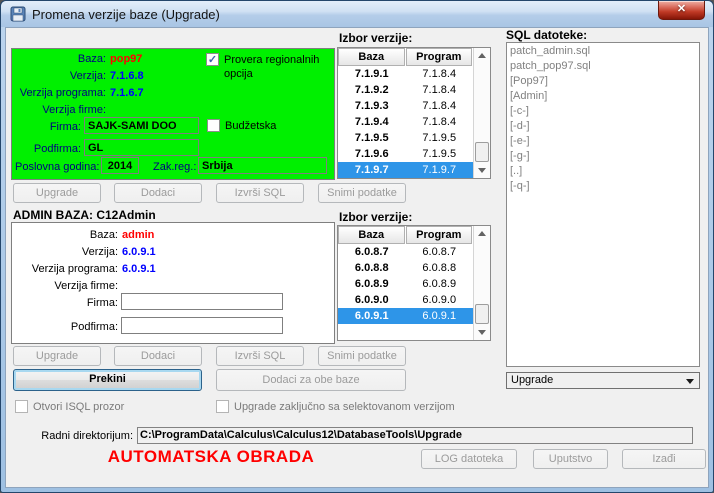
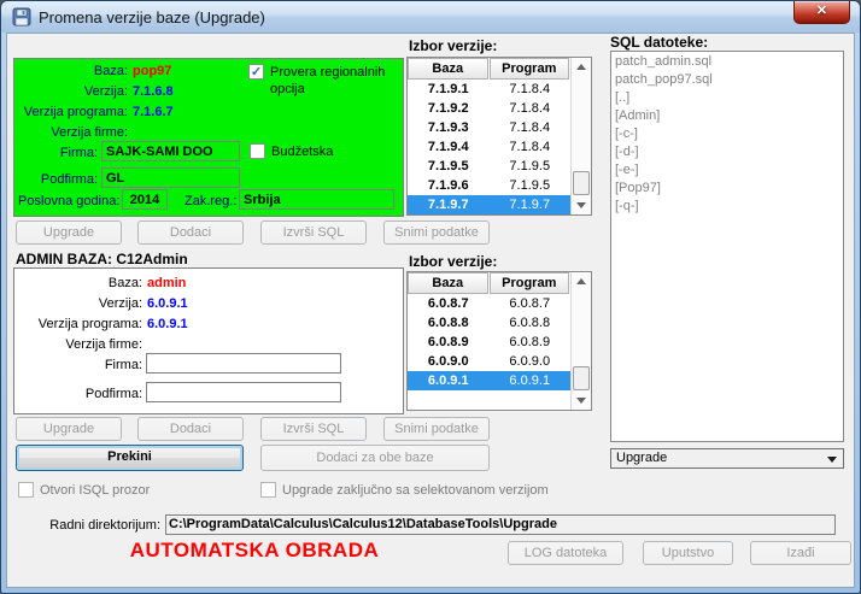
  Promena verzije baze (Upgrade)
  ✕
  Baza:
  pop97
  ✓
  Provera regionalnih opcija
  Verzija:
  7.1.6.8
  Verzija programa:
  7.1.6.7
  Verzija firme:
  Firma:
  SAJK-SAMI DOO
  Budžetska
  Podfirma:
  GL
  Poslovna godina:
  2014
  Zak.reg.:
  Srbija
  Upgrade
  Dodaci
  Izvrši SQL
  Snimi podatke
  Izbor verzije:
  Baza
  Program
  7.1.9.1
  7.1.8.4
  7.1.9.2
  7.1.8.4
  7.1.9.3
  7.1.8.4
  7.1.9.4
  7.1.8.4
  7.1.9.5
  7.1.9.5
  7.1.9.6
  7.1.9.5
  7.1.9.7
  7.1.9.7
  ADMIN BAZA: C12Admin
  Baza:
  admin
  Verzija:
  6.0.9.1
  Verzija programa:
  6.0.9.1
  Verzija firme:
  Firma:
  Podfirma:
  Izbor verzije:
  Baza
  Program
  6.0.8.7
  6.0.8.7
  6.0.8.8
  6.0.8.8
  6.0.8.9
  6.0.8.9
  6.0.9.0
  6.0.9.0
  6.0.9.1
  6.0.9.1
  Upgrade
  Dodaci
  Izvrši SQL
  Snimi podatke
  Prekini
  Dodaci za obe baze
  Otvori ISQL prozor
  Upgrade zaključno sa selektovanom verzijom
  Radni direktorijum:
  C:\ProgramData\Calculus\Calculus12\DatabaseTools\Upgrade
  AUTOMATSKA OBRADA
  LOG datoteka
  Uputstvo
  Izađi
  SQL datoteke:
  patch_admin.sql
  patch_pop97.sql
- [Pop97]
+ [..]
  [Admin]
  [-c-]
  [-d-]
  [-e-]
- [-g-]
- [..]
+ [Pop97]
  [-q-]
  Upgrade
